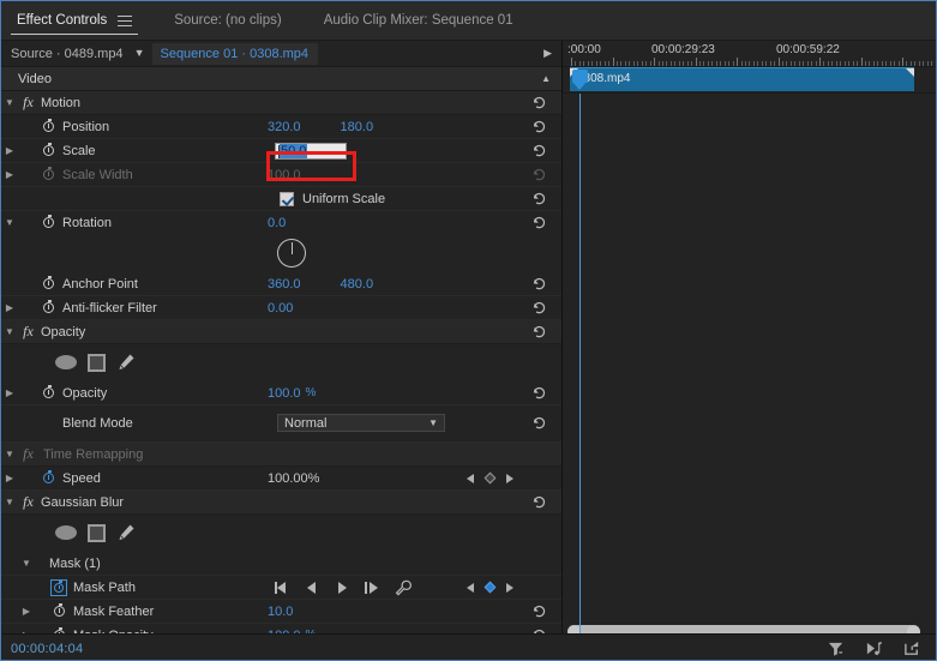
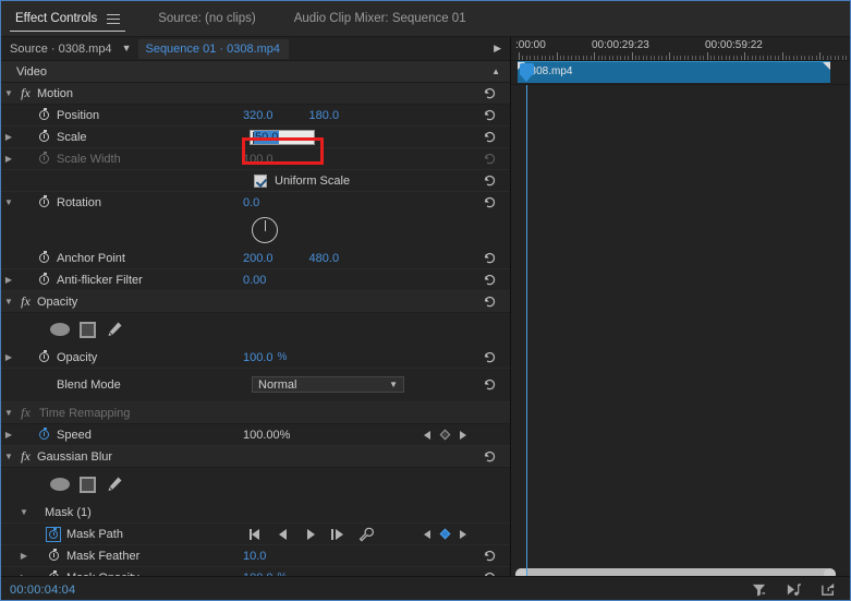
  Effect Controls
  Source: (no clips)
  Audio Clip Mixer: Sequence 01
- Source · 0489.mp4
+ Source · 0308.mp4
  ▼
  Sequence 01 · 0308.mp4
  ▶
  Video
  ▲
  ▼
  fx
  Motion
  Position
  320.0
  180.0
  ▶
  Scale
  50.0
  ▶
  Scale Width
  100.0
  Uniform Scale
  ▼
  Rotation
  0.0
  Anchor Point
- 360.0
+ 200.0
  480.0
  ▶
  Anti-flicker Filter
  0.00
  ▼
  fx
  Opacity
  ▶
  Opacity
  100.0
  %
  Blend Mode
  Normal
  ▼
  ▼
  fx
  Time Remapping
  ▶
  Speed
  100.00%
  ▼
  fx
  Gaussian Blur
  ▼
  Mask (1)
  Mask Path
  ▶
  Mask Feather
  10.0
  :00:00
  00:00:29:23
  00:00:59:22
  08.mp4
  00:00:04:04
